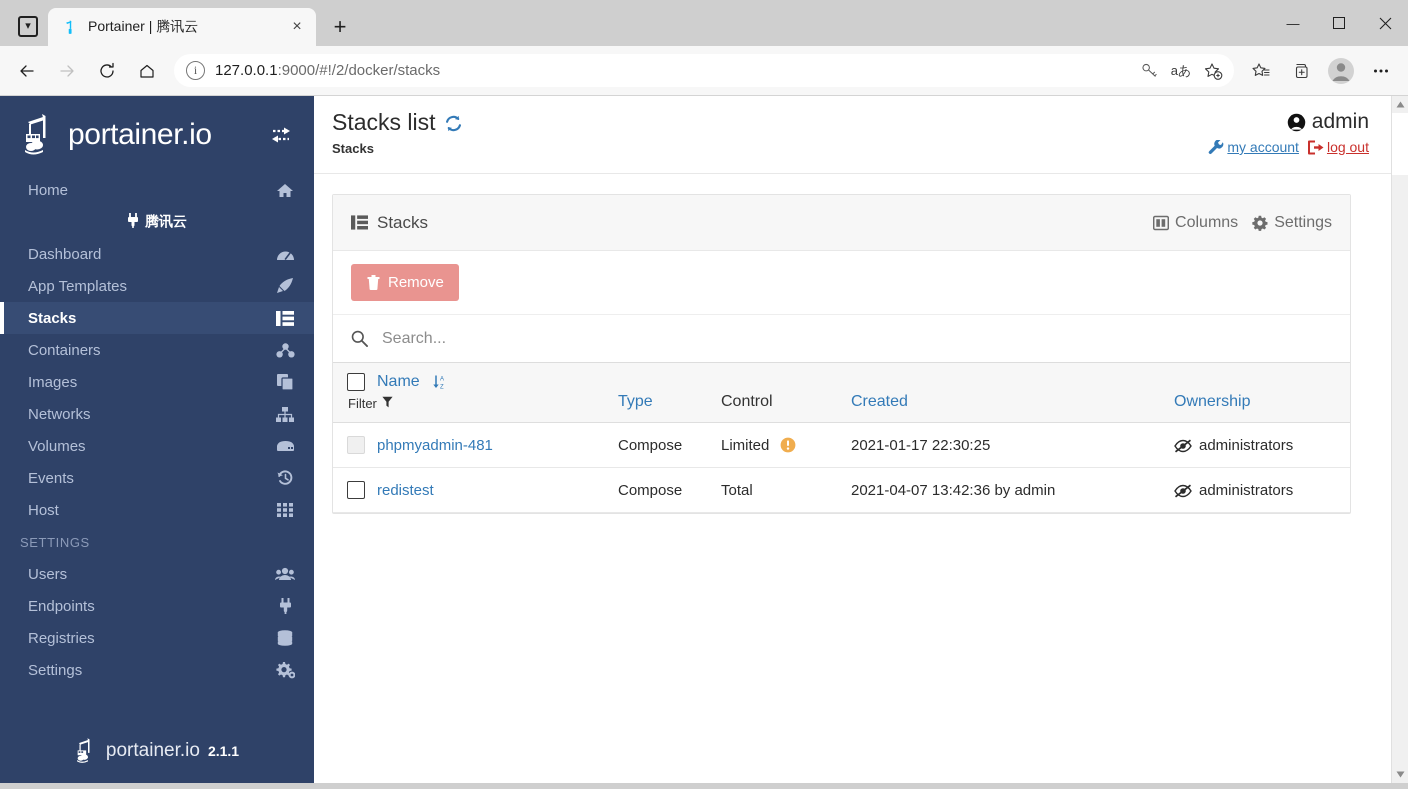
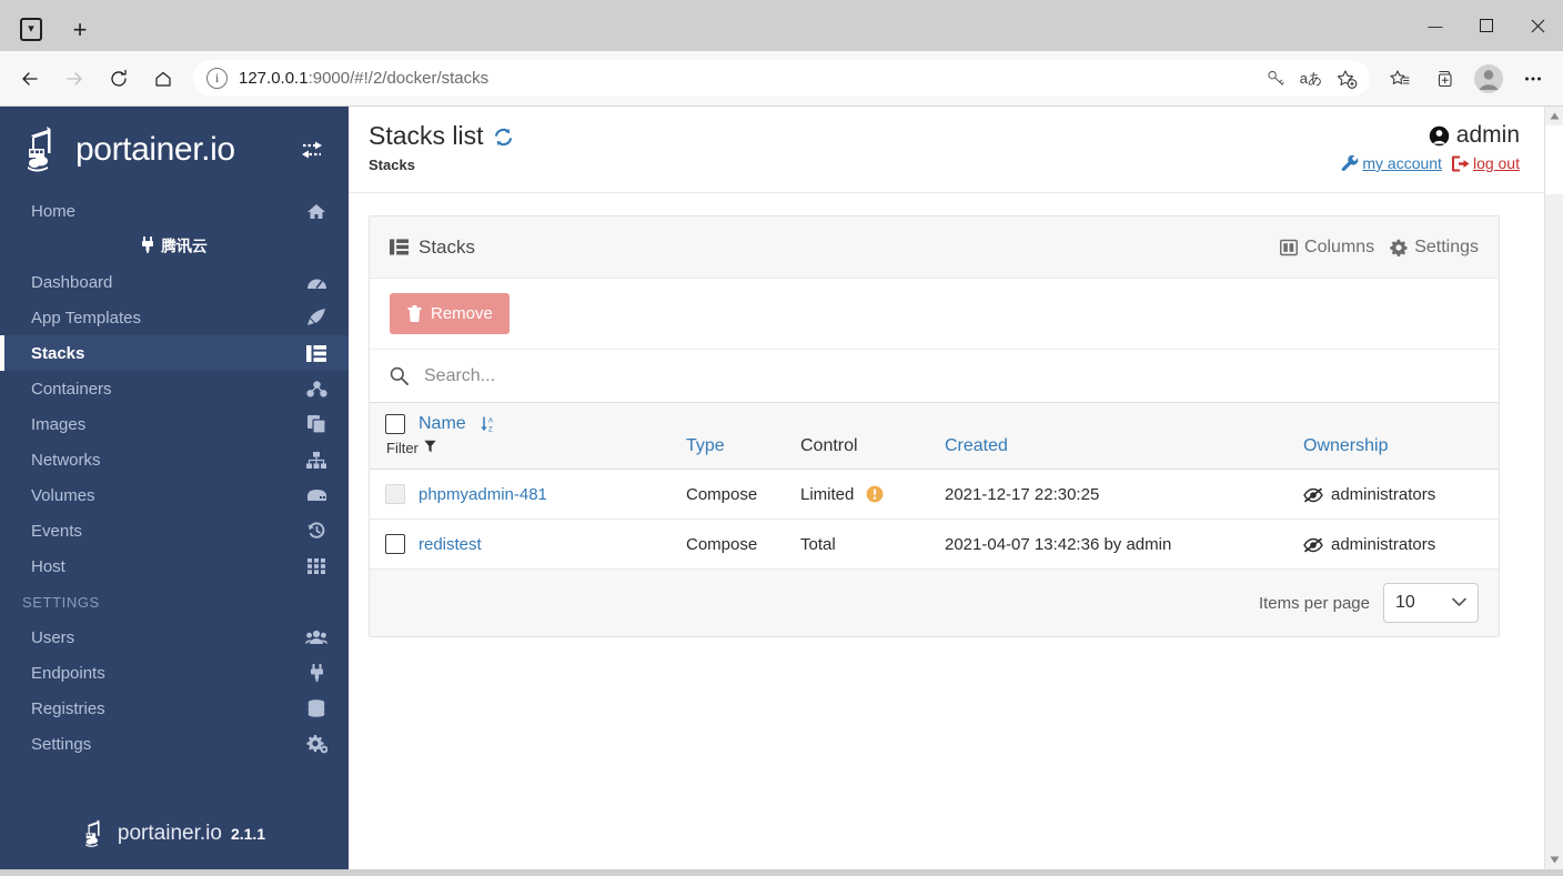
  ▾
- Portainer | 腾讯云
- ×
  +
  —
  i
  127.0.0.1:9000/#!/2/docker/stacks
  aあ
  portainer.io
  Home
  腾讯云
  Dashboard
  App Templates
  Stacks
  Containers
  Images
  Networks
  Volumes
  Events
  Host
  SETTINGS
  Users
  Endpoints
  Registries
  Settings
  portainer.io
  2.1.1
  Stacks list
  Stacks
  admin
  my account
  log out
  Stacks
  Columns
  Settings
  Remove
  Search...
  Name Filter	Type	Control	Created	Ownership
- phpmyadmin-481	Compose	Limited	2021-01-17 22:30:25	administrators
+ phpmyadmin-481	Compose	Limited	2021-12-17 22:30:25	administrators
  redistest	Compose	Total	2021-04-07 13:42:36 by admin	administrators
+ Items per page
+ 10
